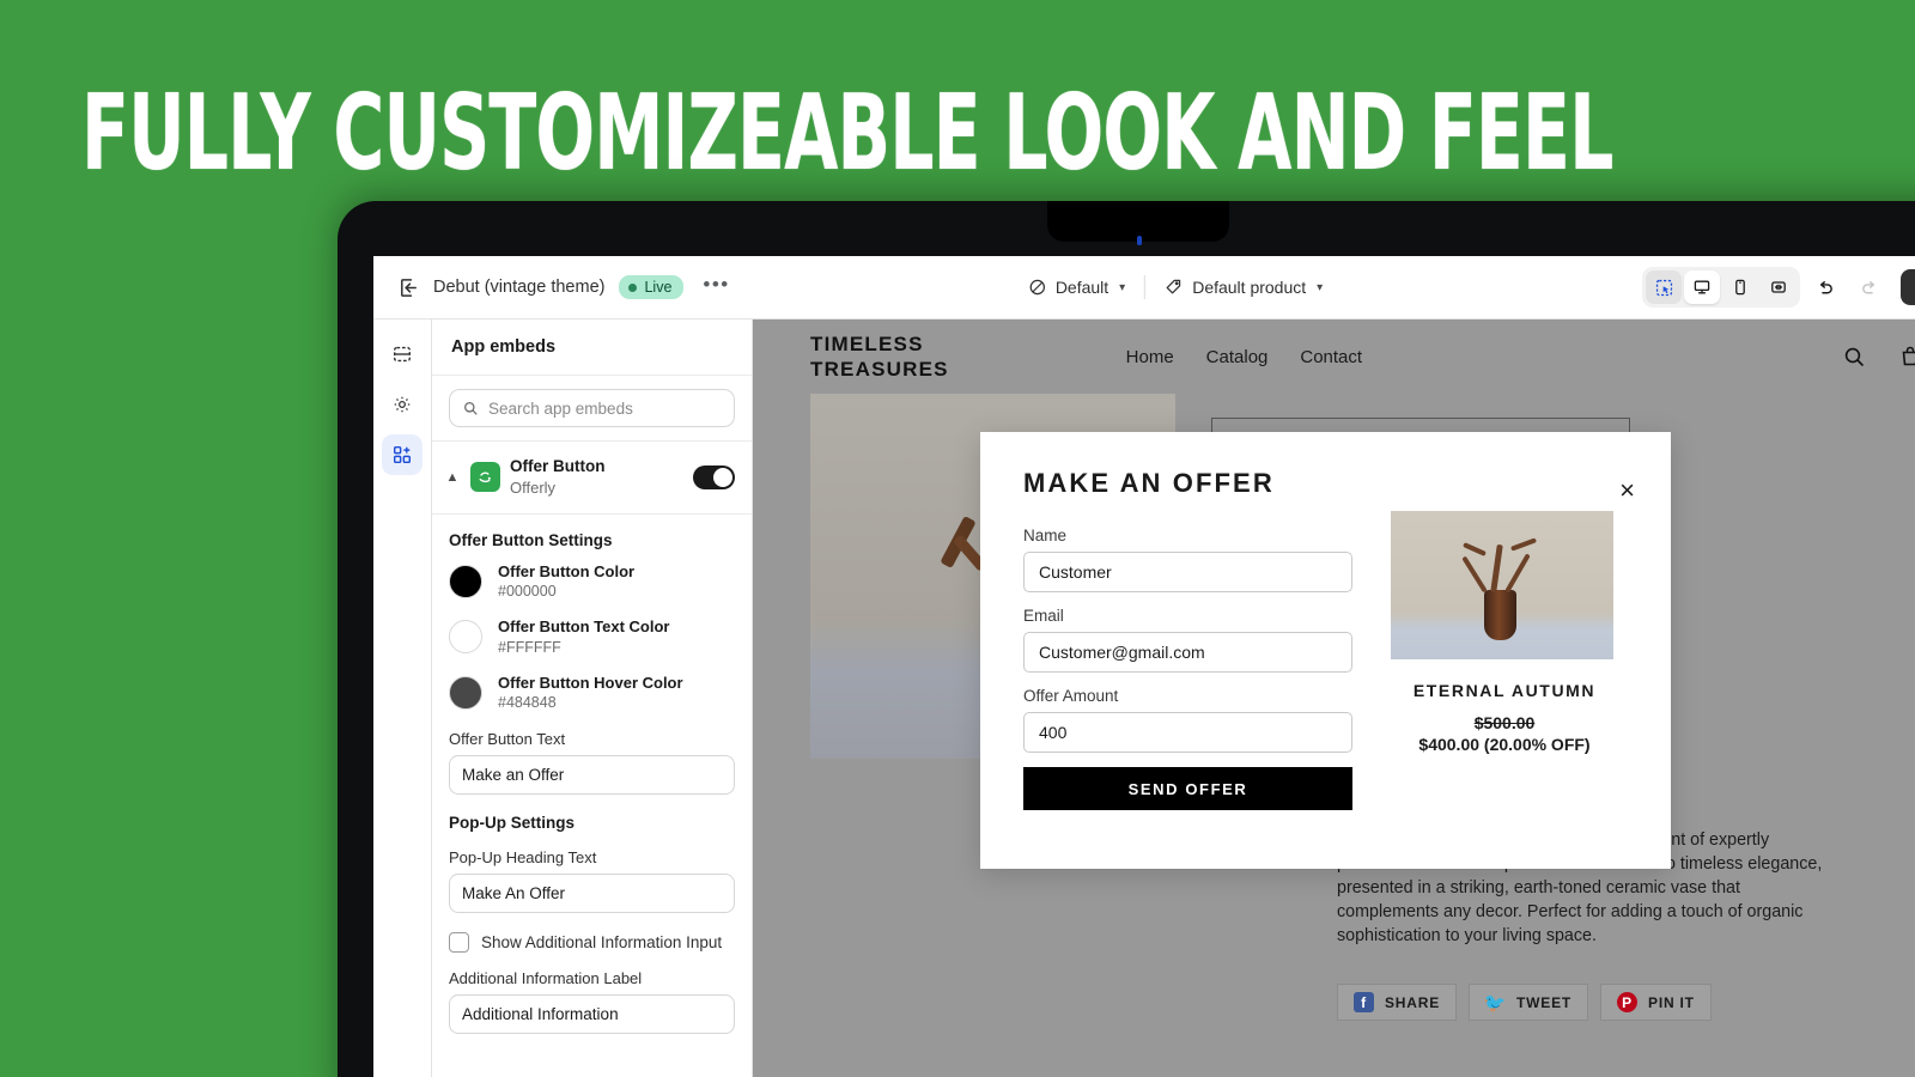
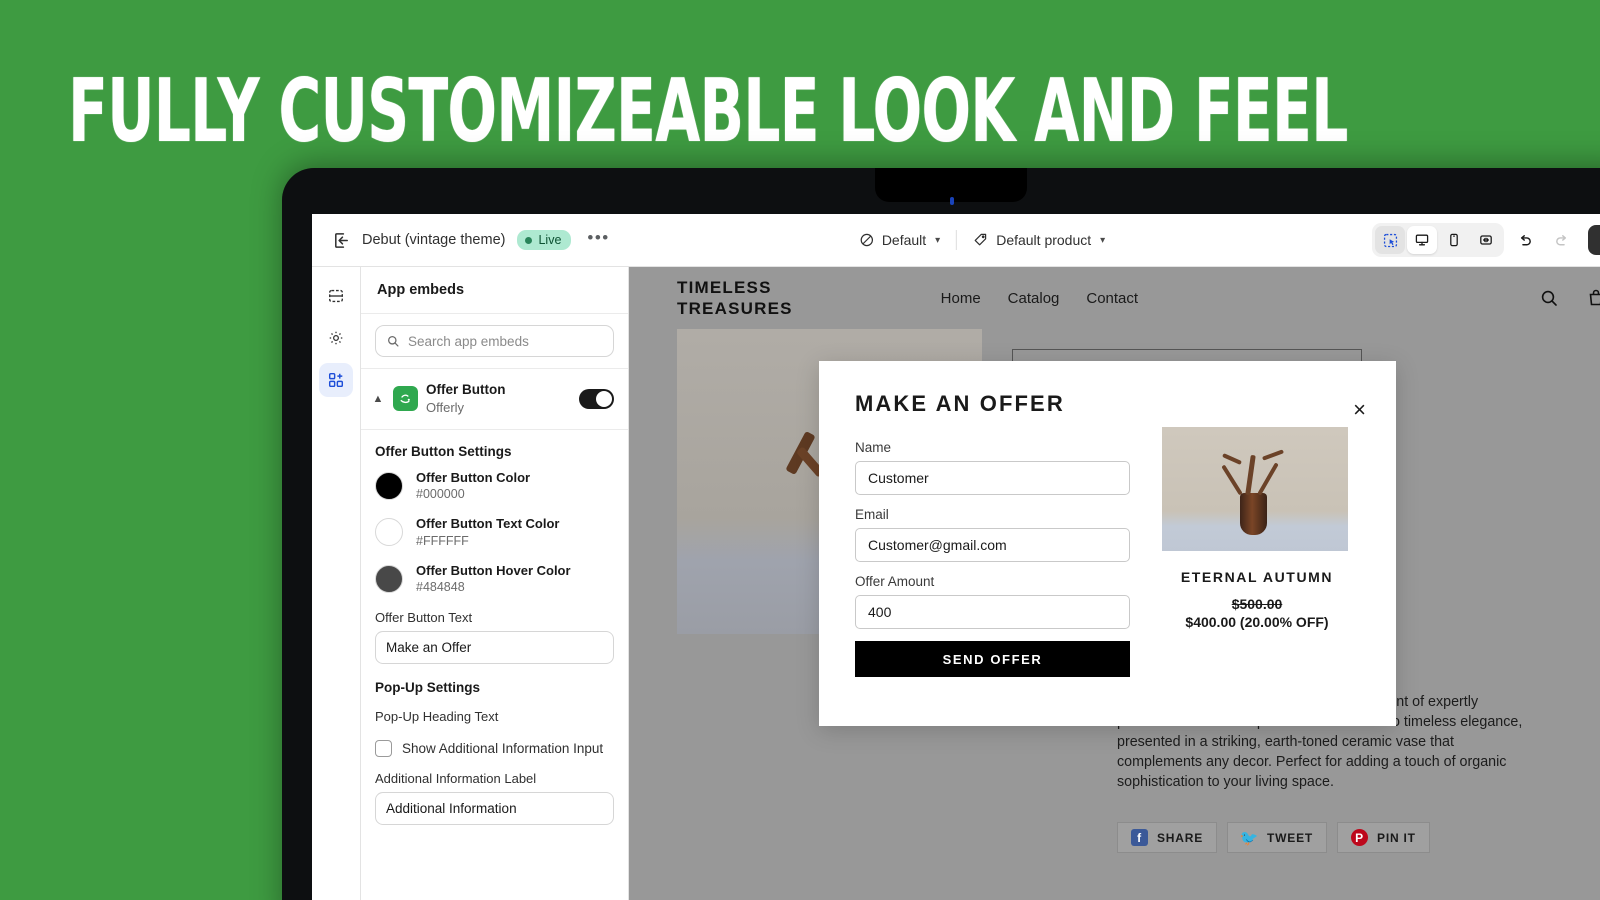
  FULLY CUSTOMIZEABLE LOOK AND FEEL
  Debut (vintage theme)
  Live
  •••
  Default
  ▾
  Default product
  ▾
  App embeds
  Search app embeds
  ▲
  Offer Button
  Offerly
  Offer Button Settings
  Offer Button Color
  #000000
  Offer Button Text Color
  #FFFFFF
  Offer Button Hover Color
  #484848
  Offer Button Text
  Make an Offer
  Pop-Up Settings
  Pop-Up Heading Text
- Make An Offer
  Show Additional Information Input
  Additional Information Label
  Additional Information
  TIMELESS
  TREASURES
  Home
  Catalog
  Contact
  f
  SHARE
  🐦
  TWEET
  P
  PIN IT
  ×
  MAKE AN OFFER
  Name
  Customer
  Email
  Customer@gmail.com
  Offer Amount
  400
  SEND OFFER
  ETERNAL AUTUMN
  $500.00
  $400.00 (20.00% OFF)
